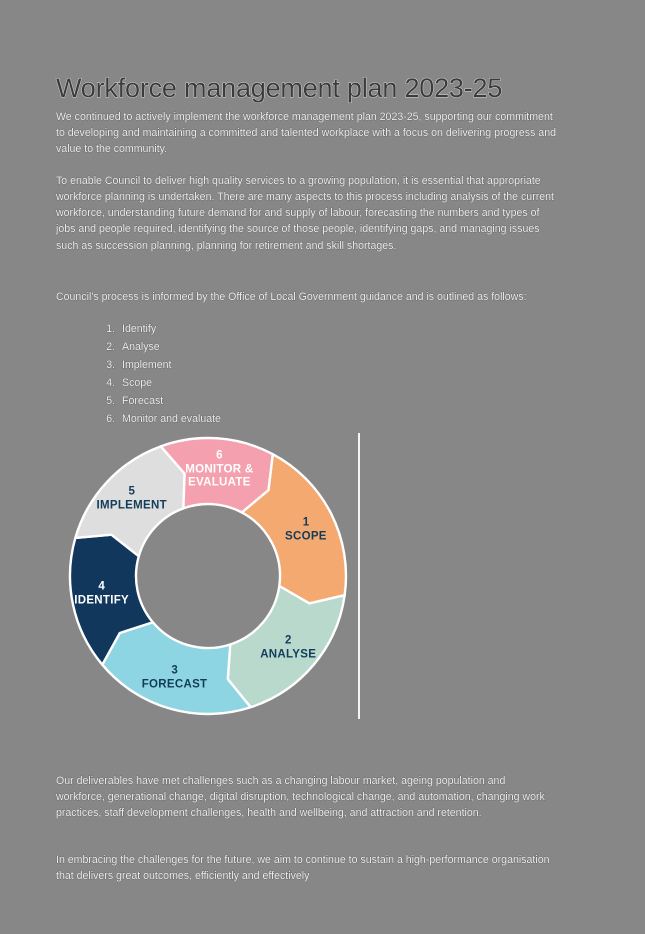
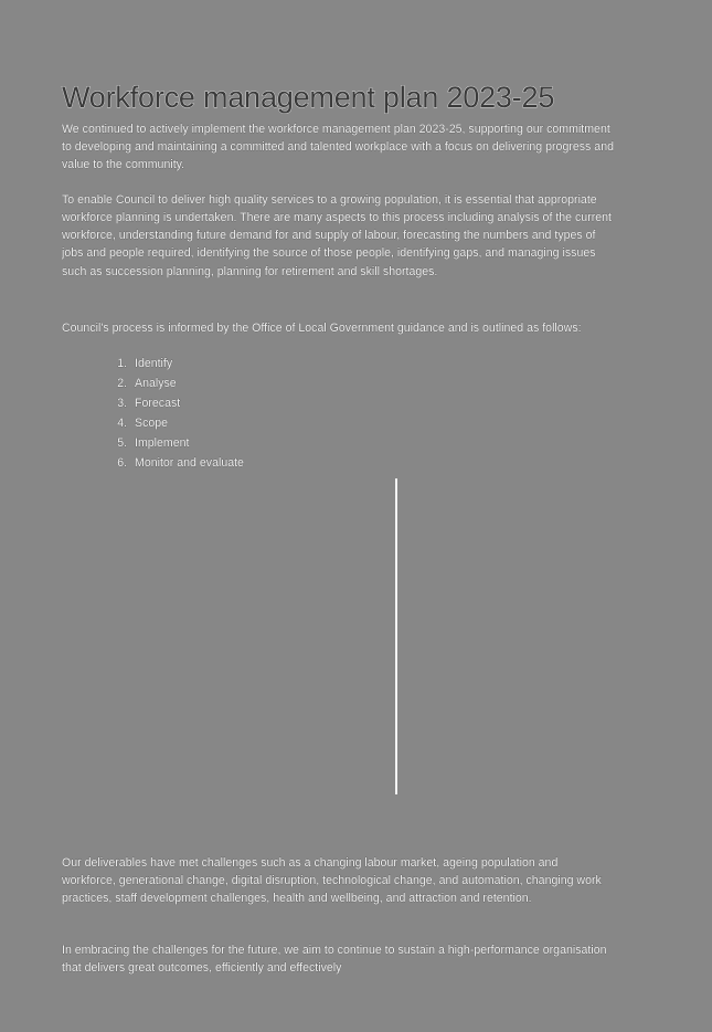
  Workforce management plan 2023-25
  We continued to actively implement the workforce management plan 2023-25, supporting our commitment to developing and maintaining a committed and talented workplace with a focus on delivering progress and value to the community.
  To enable Council to deliver high quality services to a growing population, it is essential that appropriate workforce planning is undertaken. There are many aspects to this process including analysis of the current workforce, understanding future demand for and supply of labour, forecasting the numbers and types of jobs and people required, identifying the source of those people, identifying gaps, and managing issues such as succession planning, planning for retirement and skill shortages.
  Council's process is informed by the Office of Local Government guidance and is outlined as follows:
  Identify
  Analyse
- Implement
+ Forecast
  Scope
- Forecast
+ Implement
  Monitor and evaluate
  Our deliverables have met challenges such as a changing labour market, ageing population and workforce, generational change, digital disruption, technological change, and automation, changing work practices, staff development challenges, health and wellbeing, and attraction and retention.
  In embracing the challenges for the future, we aim to continue to sustain a high-performance organisation that delivers great outcomes, efficiently and effectively
- 1
- SCOPE
- 2
- ANALYSE
- 3
- FORECAST
- 4
- IDENTIFY
- 5
- IMPLEMENT
- 6
- MONITOR &
- EVALUATE
